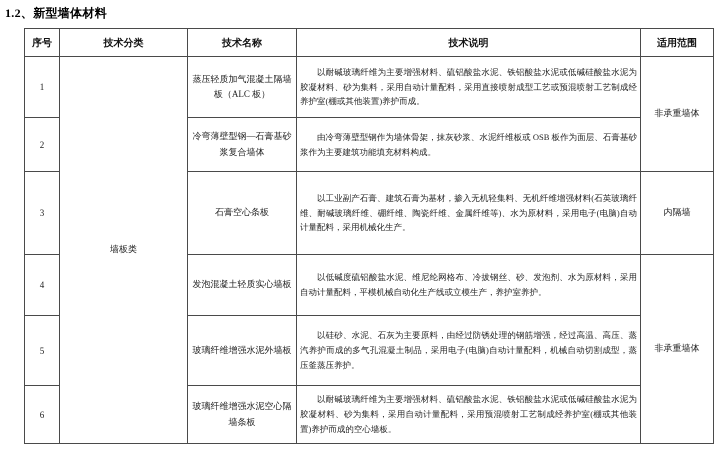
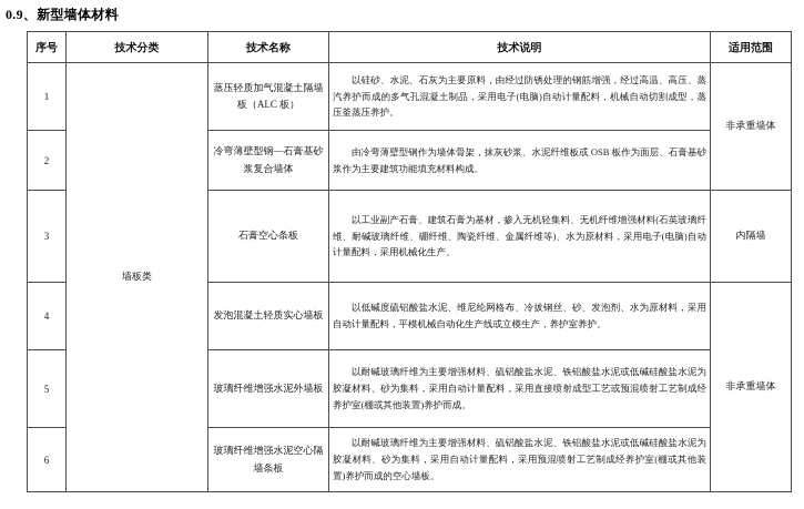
- 1.2、新型墙体材料
+ 0.9、新型墙体材料
  序号	技术分类	技术名称	技术说明	适用范围
- 1	墙板类	蒸压轻质加气混凝土隔墙板（ALC 板）	以耐碱玻璃纤维为主要增强材料、硫铝酸盐水泥、铁铝酸盐水泥或低碱硅酸盐水泥为胶凝材料、砂为集料，采用自动计量配料，采用直接喷射成型工艺或预混喷射工艺制成经养护室(棚或其他装置)养护而成。	非承重墙体
+ 1	墙板类	蒸压轻质加气混凝土隔墙板（ALC 板）	以硅砂、水泥、石灰为主要原料，由经过防锈处理的钢筋增强，经过高温、高压、蒸汽养护而成的多气孔混凝土制品，采用电子(电脑)自动计量配料，机械自动切割成型，蒸压釜蒸压养护。	非承重墙体
  2	冷弯薄壁型钢—石膏基砂浆复合墙体	由冷弯薄壁型钢作为墙体骨架，抹灰砂浆、水泥纤维板或 OSB 板作为面层、石膏基砂浆作为主要建筑功能填充材料构成。
  3	石膏空心条板	以工业副产石膏、建筑石膏为基材，掺入无机轻集料、无机纤维增强材料(石英玻璃纤维、耐碱玻璃纤维、硼纤维、陶瓷纤维、金属纤维等)、水为原材料，采用电子(电脑)自动计量配料，采用机械化生产。	内隔墙
  4	发泡混凝土轻质实心墙板	以低碱度硫铝酸盐水泥、维尼纶网格布、冷拔钢丝、砂、发泡剂、水为原材料，采用自动计量配料，平模机械自动化生产线或立模生产，养护室养护。	非承重墙体
- 5	玻璃纤维增强水泥外墙板	以硅砂、水泥、石灰为主要原料，由经过防锈处理的钢筋增强，经过高温、高压、蒸汽养护而成的多气孔混凝土制品，采用电子(电脑)自动计量配料，机械自动切割成型，蒸压釜蒸压养护。
+ 5	玻璃纤维增强水泥外墙板	以耐碱玻璃纤维为主要增强材料、硫铝酸盐水泥、铁铝酸盐水泥或低碱硅酸盐水泥为胶凝材料、砂为集料，采用自动计量配料，采用直接喷射成型工艺或预混喷射工艺制成经养护室(棚或其他装置)养护而成。
  6	玻璃纤维增强水泥空心隔墙条板	以耐碱玻璃纤维为主要增强材料、硫铝酸盐水泥、铁铝酸盐水泥或低碱硅酸盐水泥为胶凝材料、砂为集料，采用自动计量配料，采用预混喷射工艺制成经养护室(棚或其他装置)养护而成的空心墙板。
